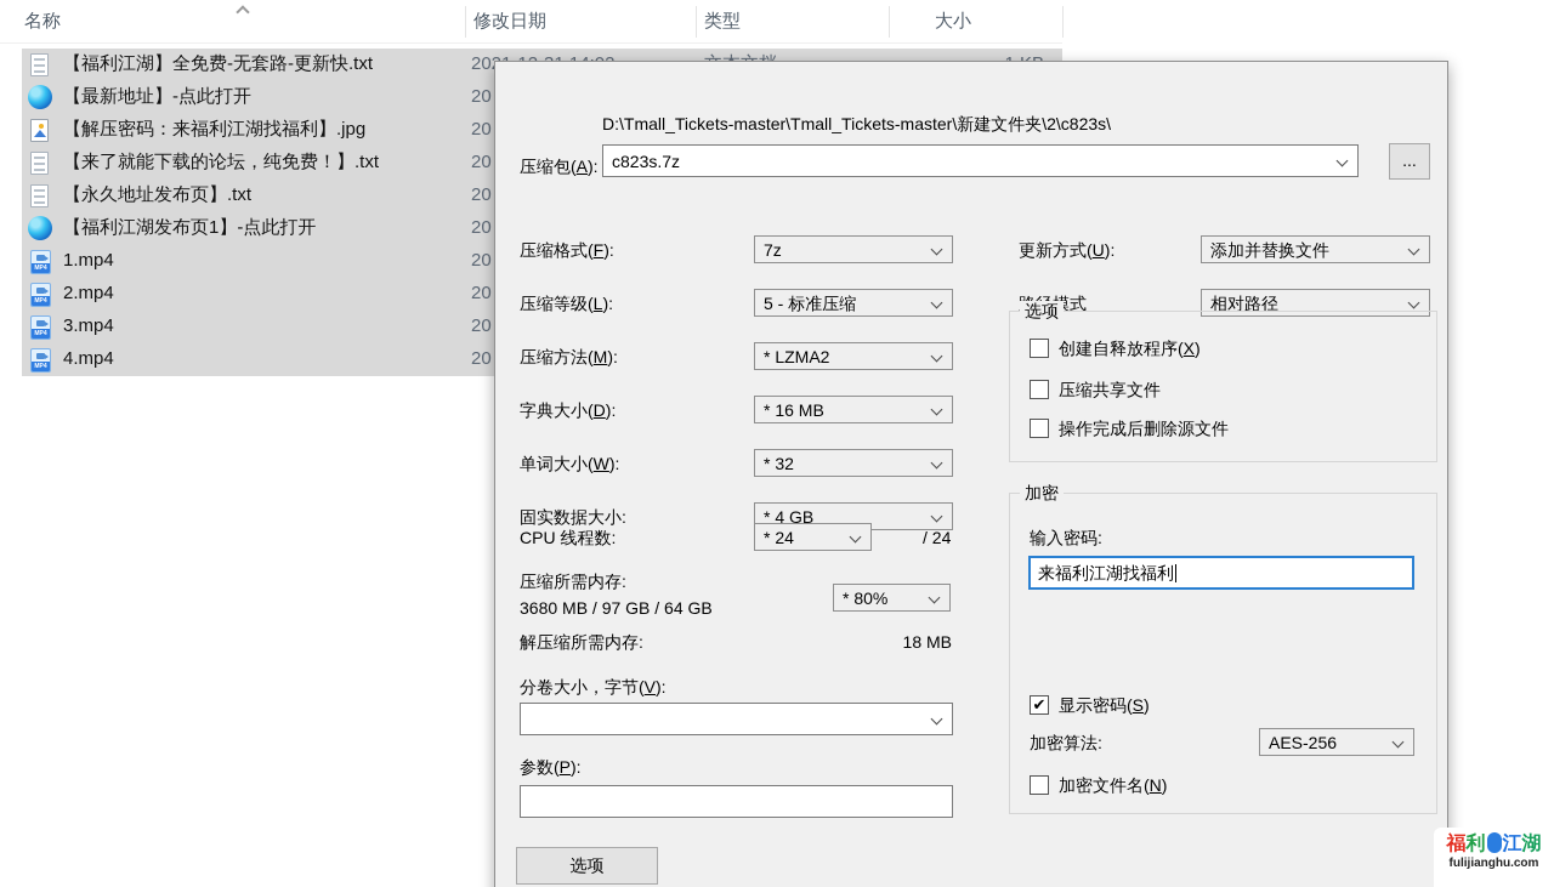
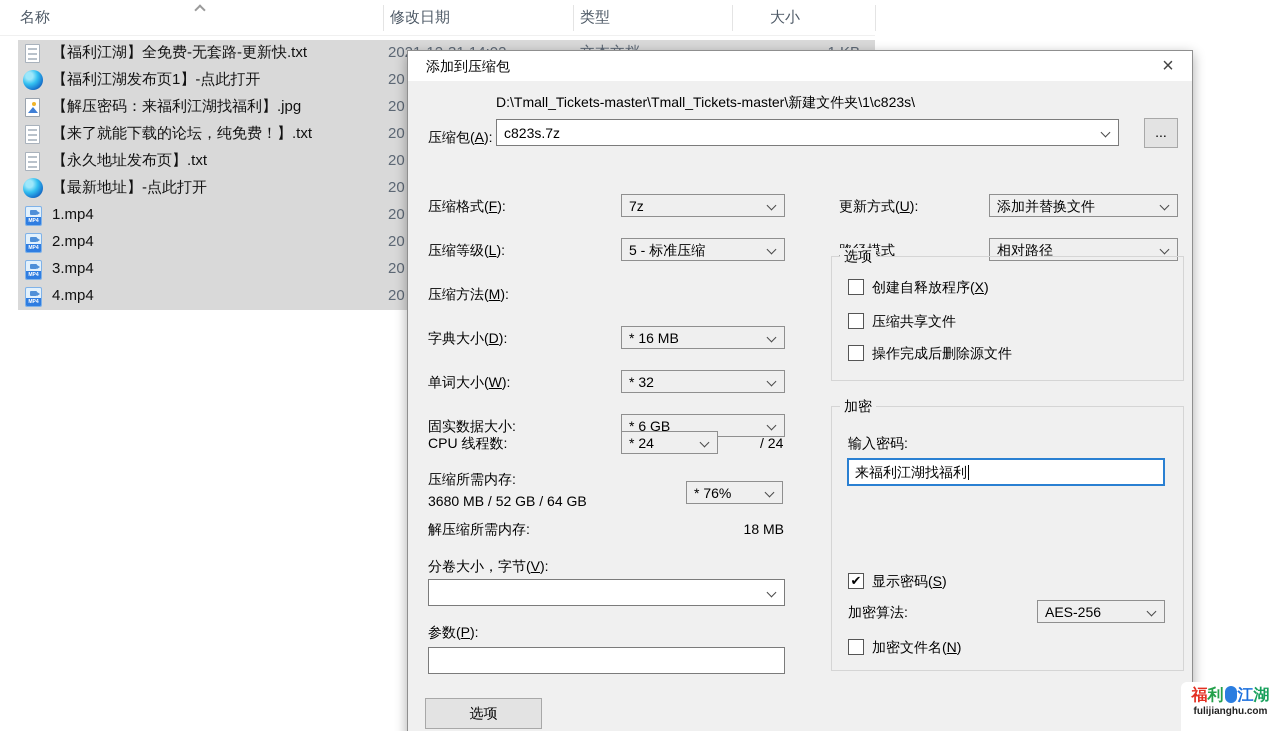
  名称
  修改日期
  类型
  大小
  【福利江湖】全免费-无套路-更新快.txt
- 【最新地址】-点此打开
+ 【福利江湖发布页1】-点此打开
  20
  【解压密码：来福利江湖找福利】.jpg
  20
  【来了就能下载的论坛，纯免费！】.txt
  20
  【永久地址发布页】.txt
  20
- 【福利江湖发布页1】-点此打开
+ 【最新地址】-点此打开
  20
  1.mp4
  20
  2.mp4
  20
  3.mp4
  20
  4.mp4
  20
+ 添加到压缩包
+ ×
  压缩包(A):
- D:\Tmall_Tickets-master\Tmall_Tickets-master\新建文件夹\2\c823s\
+ D:\Tmall_Tickets-master\Tmall_Tickets-master\新建文件夹\1\c823s\
  c823s.7z
  ...
  压缩格式(F):
  7z
  压缩等级(L):
  5 - 标准压缩
  压缩方法(M):
- * LZMA2
  字典大小(D):
  * 16 MB
  单词大小(W):
  * 32
  固实数据大小:
- * 4 GB
+ * 6 GB
  CPU 线程数:
  * 24
  / 24
  压缩所需内存:
- 3680 MB / 97 GB / 64 GB
+ 3680 MB / 52 GB / 64 GB
- * 80%
+ * 76%
  解压缩所需内存:
  18 MB
  分卷大小，字节(V):
  参数(P):
  选项
  更新方式(U):
  添加并替换文件
  相对路径
  选项
  创建自释放程序(X)
  压缩共享文件
  操作完成后删除源文件
  加密
  输入密码:
  来福利江湖找福利
  ✔
  显示密码(S)
  加密算法:
  AES-256
  加密文件名(N)
  福利 江湖
  fulijianghu.com
